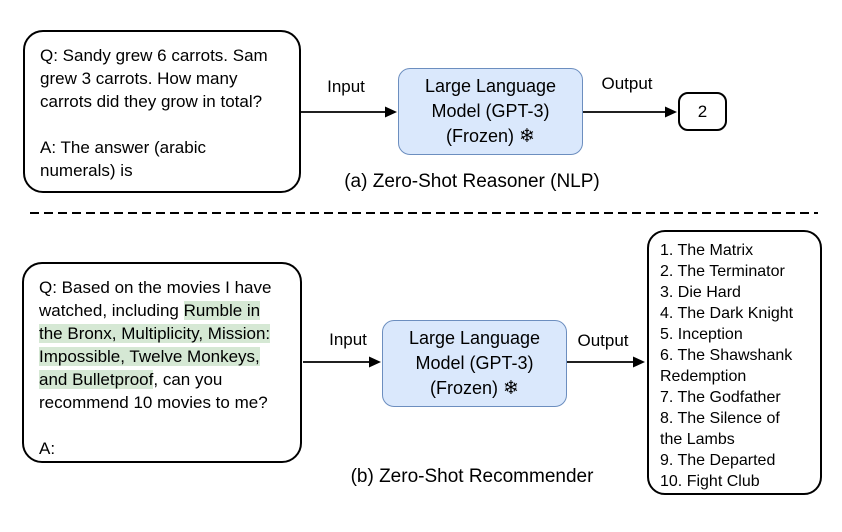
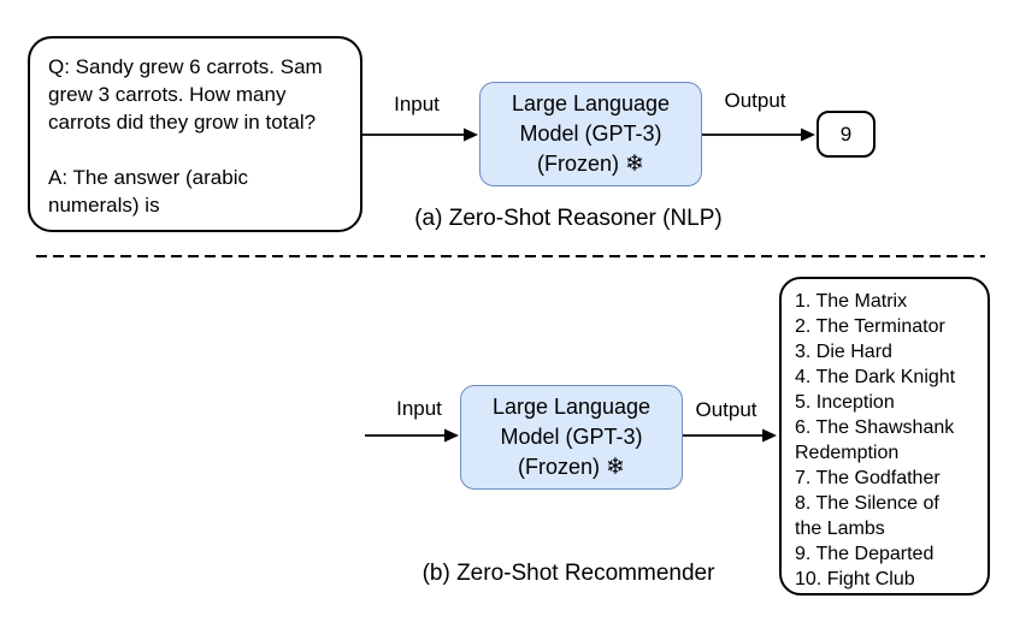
  Q: Sandy grew 6 carrots. Sam
  grew 3 carrots. How many
  carrots did they grow in total?
  A: The answer (arabic
  numerals) is
  Input
  Large Language
  Model (GPT-3)
  (Frozen) ❄
  Output
- 2
+ 9
  (a) Zero-Shot Reasoner (NLP)
- Q: Based on the movies I have
- watched, including Rumble in
- the Bronx, Multiplicity, Mission:
- Impossible, Twelve Monkeys,
- and Bulletproof, can you
- recommend 10 movies to me?
- A:
  Input
  Large Language
  Model (GPT-3)
  (Frozen) ❄
  Output
  1. The Matrix
  2. The Terminator
  3. Die Hard
  4. The Dark Knight
  5. Inception
  6. The Shawshank
  Redemption
  7. The Godfather
  8. The Silence of
  the Lambs
  9. The Departed
  10. Fight Club
  (b) Zero-Shot Recommender
